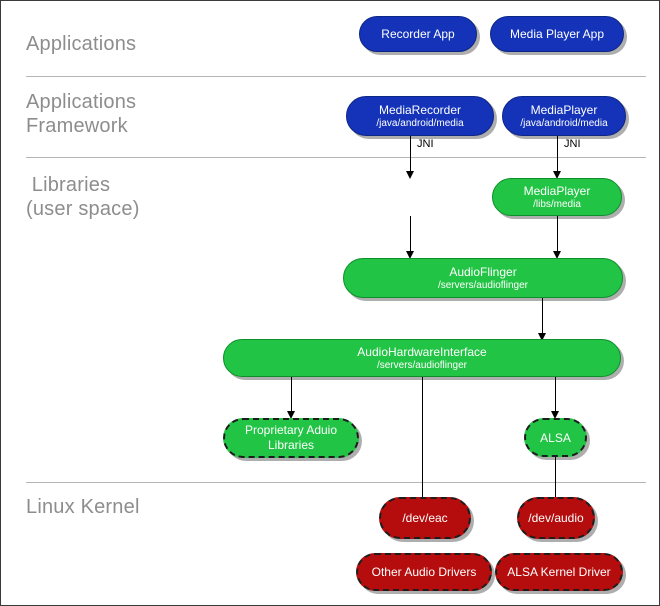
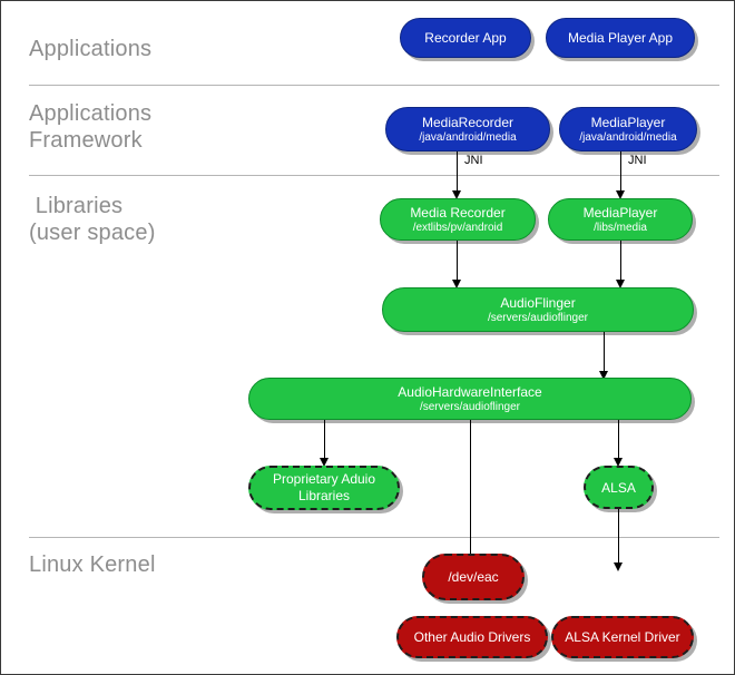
  Applications
  Applications
  Framework
  Libraries
  (user space)
  Linux Kernel
  Recorder App
  Media Player App
  MediaRecorder
  /java/android/media
  MediaPlayer
  /java/android/media
  JNI
  JNI
+ Media Recorder
+ /extlibs/pv/android
  MediaPlayer
  /libs/media
  AudioFlinger
  /servers/audioflinger
  AudioHardwareInterface
  /servers/audioflinger
  Proprietary Aduio
  Libraries
  ALSA
  /dev/eac
- /dev/audio
  Other Audio Drivers
  ALSA Kernel Driver
